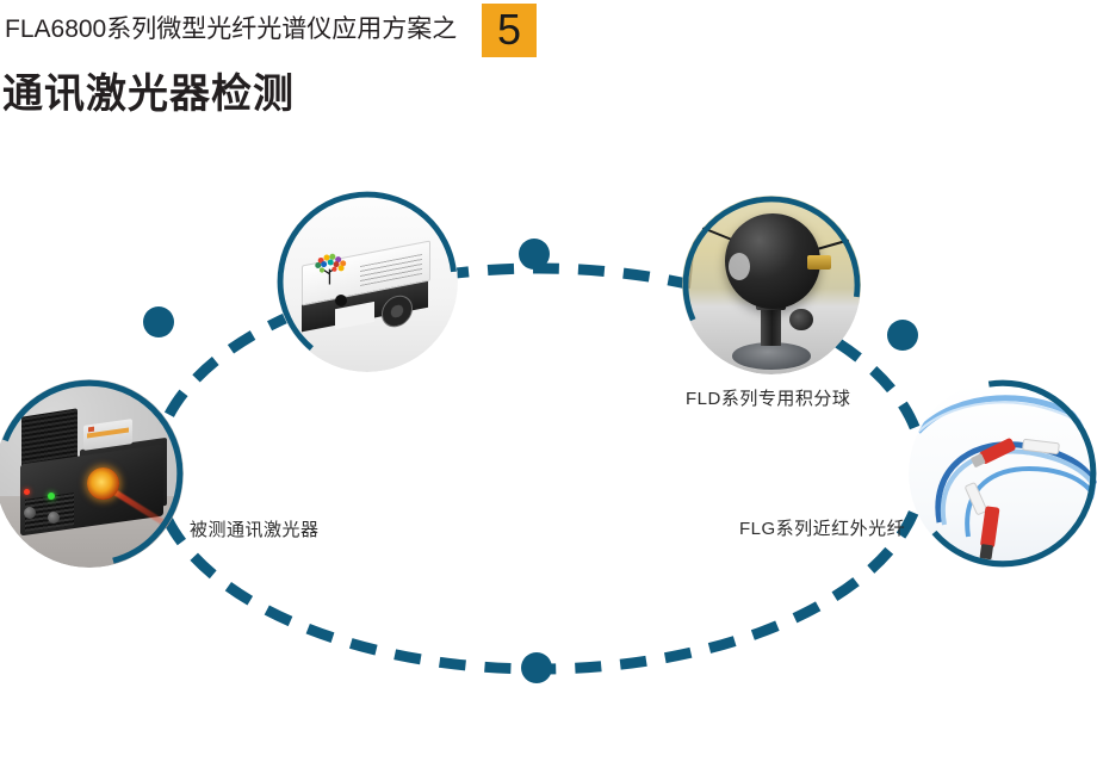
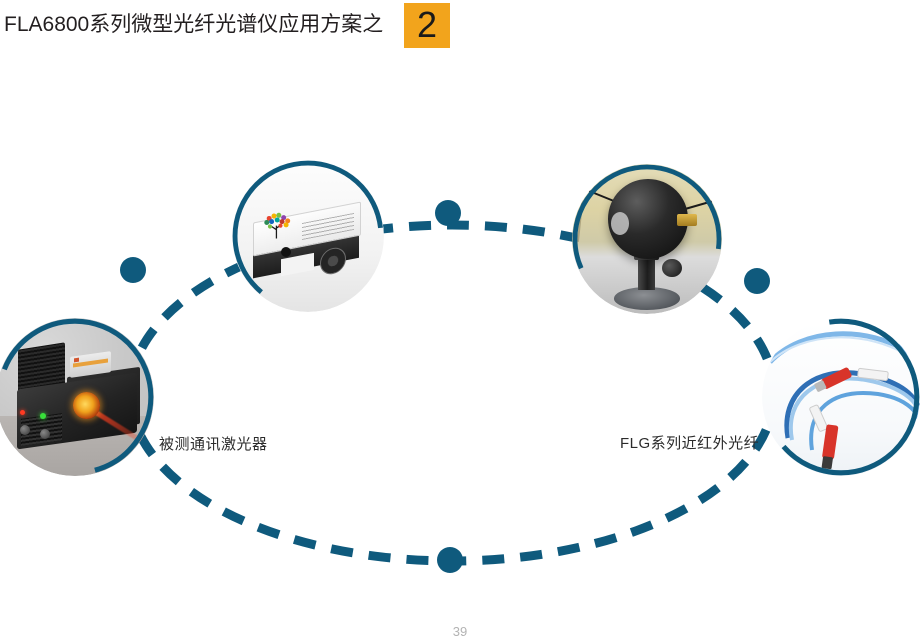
  FLA6800系列微型光纤光谱仪应用方案之
- 5
+ 2
- 通讯激光器检测
- FLD系列专用积分球
  被测通讯激光器
  FLG系列近红外光纤
+ 39
